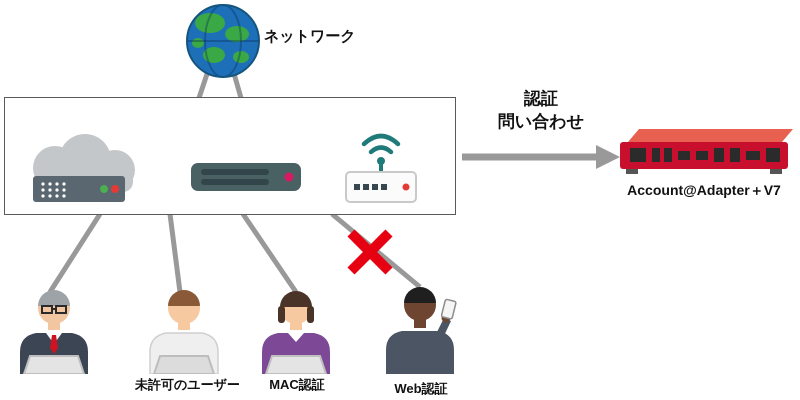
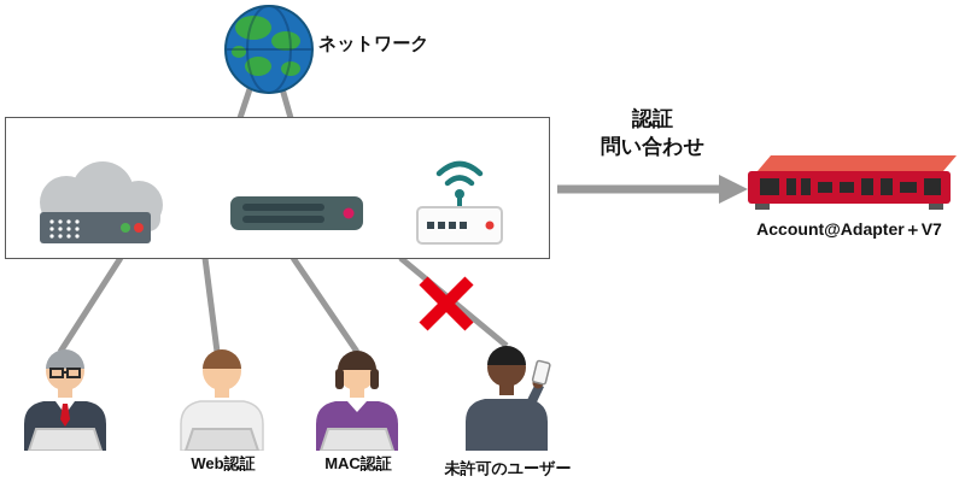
  ネットワーク
  認証
  問い合わせ
  Account@Adapter＋V7
- 未許可のユーザー
+ Web認証
  MAC認証
- Web認証
+ 未許可のユーザー
